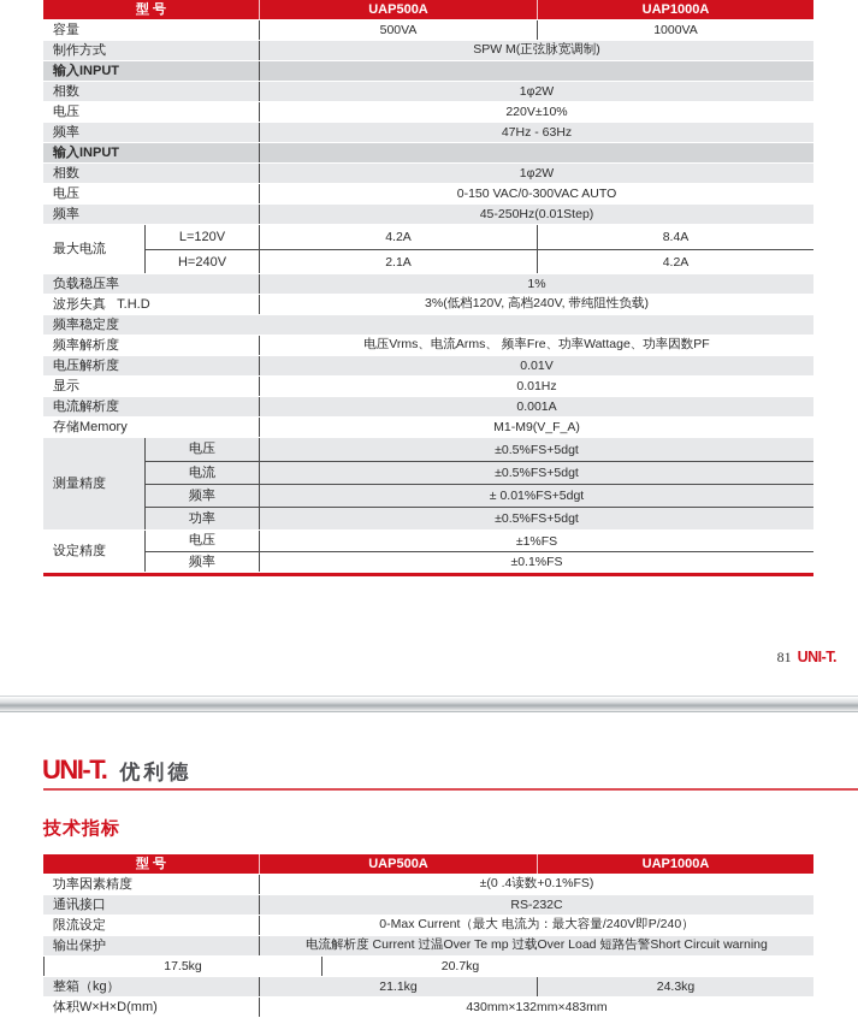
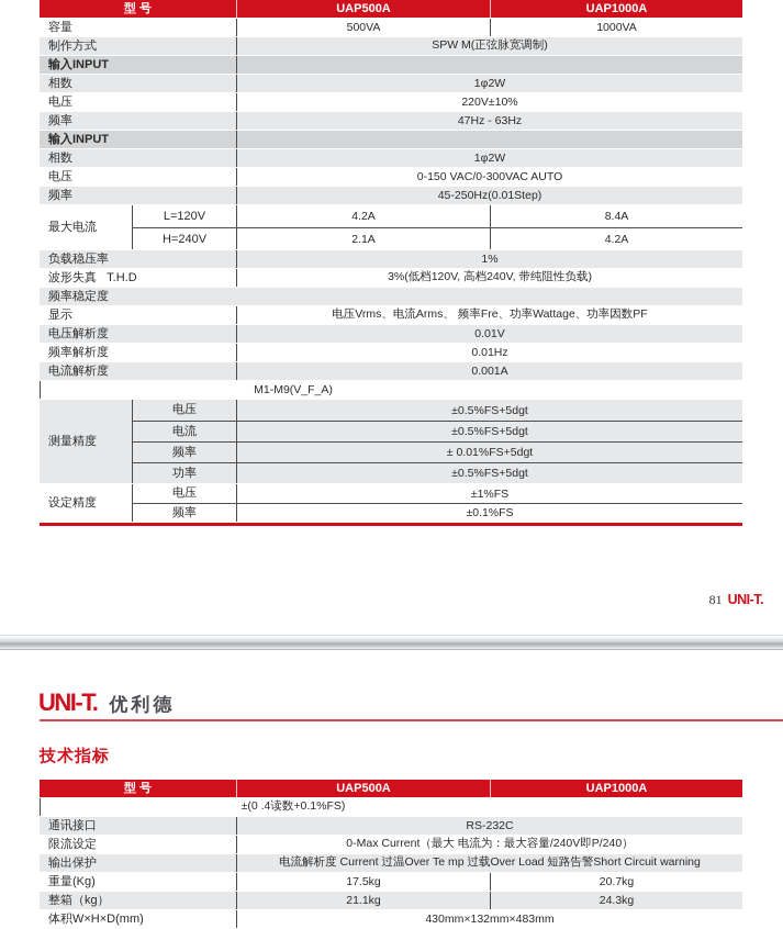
  型 号
  UAP500A
  UAP1000A
  容量
  500VA
  1000VA
  制作方式
  SPW M(正弦脉宽调制)
  输入INPUT
  相数
  1φ2W
  电压
  220V±10%
  频率
  47Hz - 63Hz
  输入INPUT
  相数
  1φ2W
  电压
  0-150 VAC/0-300VAC AUTO
  频率
  45-250Hz(0.01Step)
  最大电流
  L=120V
  4.2A
  8.4A
  H=240V
  2.1A
  4.2A
  负载稳压率
  1%
  波形失真 T.H.D
  3%(低档120V, 高档240V, 带纯阻性负载)
  频率稳定度
- 频率解析度
+ 显示
  电压Vrms、电流Arms、 频率Fre、功率Wattage、功率因数PF
  电压解析度
  0.01V
- 显示
+ 频率解析度
  0.01Hz
  电流解析度
  0.001A
- 存储Memory
  M1-M9(V_F_A)
  测量精度
  电压
  ±0.5%FS+5dgt
  电流
  ±0.5%FS+5dgt
  频率
  ± 0.01%FS+5dgt
  功率
  ±0.5%FS+5dgt
  设定精度
  电压
  ±1%FS
  频率
  ±0.1%FS
  81
  UNI-T.
  UNI-T.
  优利德
  技术指标
  型 号
  UAP500A
  UAP1000A
- 功率因素精度
  ±(0 .4读数+0.1%FS)
  通讯接口
  RS-232C
  限流设定
  0-Max Current（最大 电流为：最大容量/240V即P/240）
  输出保护
  电流解析度 Current 过温Over Te mp 过载Over Load 短路告警Short Circuit warning
+ 重量(Kg)
  17.5kg
  20.7kg
  整箱（kg）
  21.1kg
  24.3kg
  体积W×H×D(mm)
  430mm×132mm×483mm
